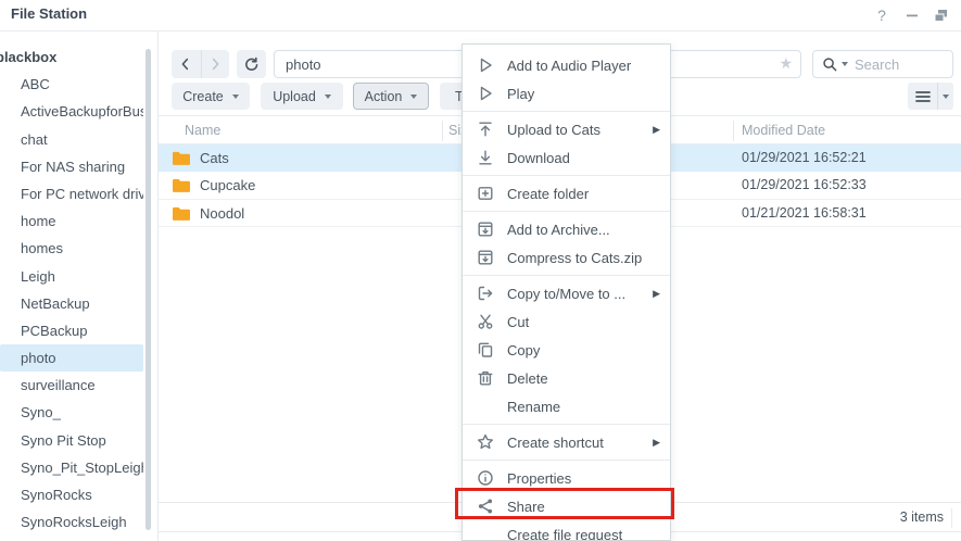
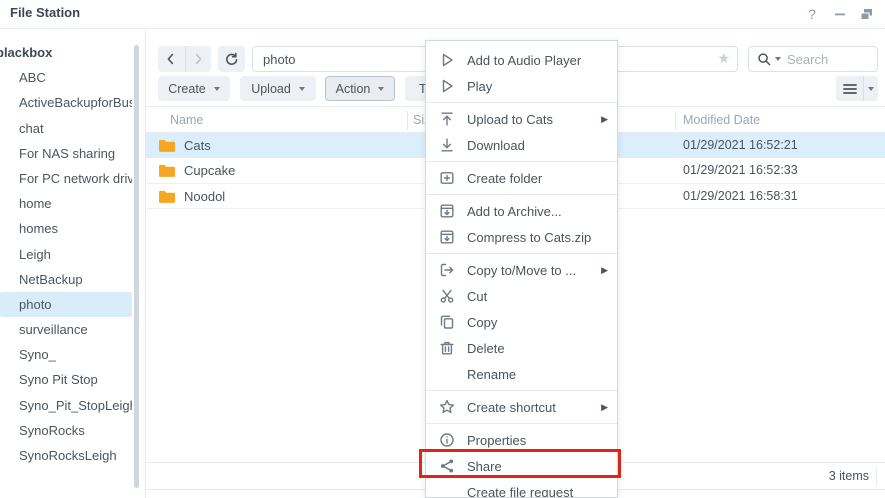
  File Station
  ?
  lackbox
  ABC
  ActiveBackupforBu
  chat
  For NAS sharing
  For PC network driv
  home
  homes
  Leigh
  NetBackup
- PCBackup
  photo
  surveillance
  Syno_
  Syno Pit Stop
  Syno_Pit_StopLeig
  SynoRocks
  SynoRocksLeigh
  photo
  ★
  Search
  Create
  Upload
  Action
  Name
  Modified Date
  Cats
  01/29/2021 16:52:21
  Cupcake
  01/29/2021 16:52:33
  Noodol
- 01/21/2021 16:58:31
+ 01/29/2021 16:58:31
  3 items
  Add to Audio Player
  Play
  Upload to Cats
  ▶
  Download
  Create folder
  Add to Archive...
  Compress to Cats.zip
  Copy to/Move to ...
  ▶
  Cut
  Copy
  Delete
  Rename
  Create shortcut
  ▶
  Properties
  Share
  Create file request
